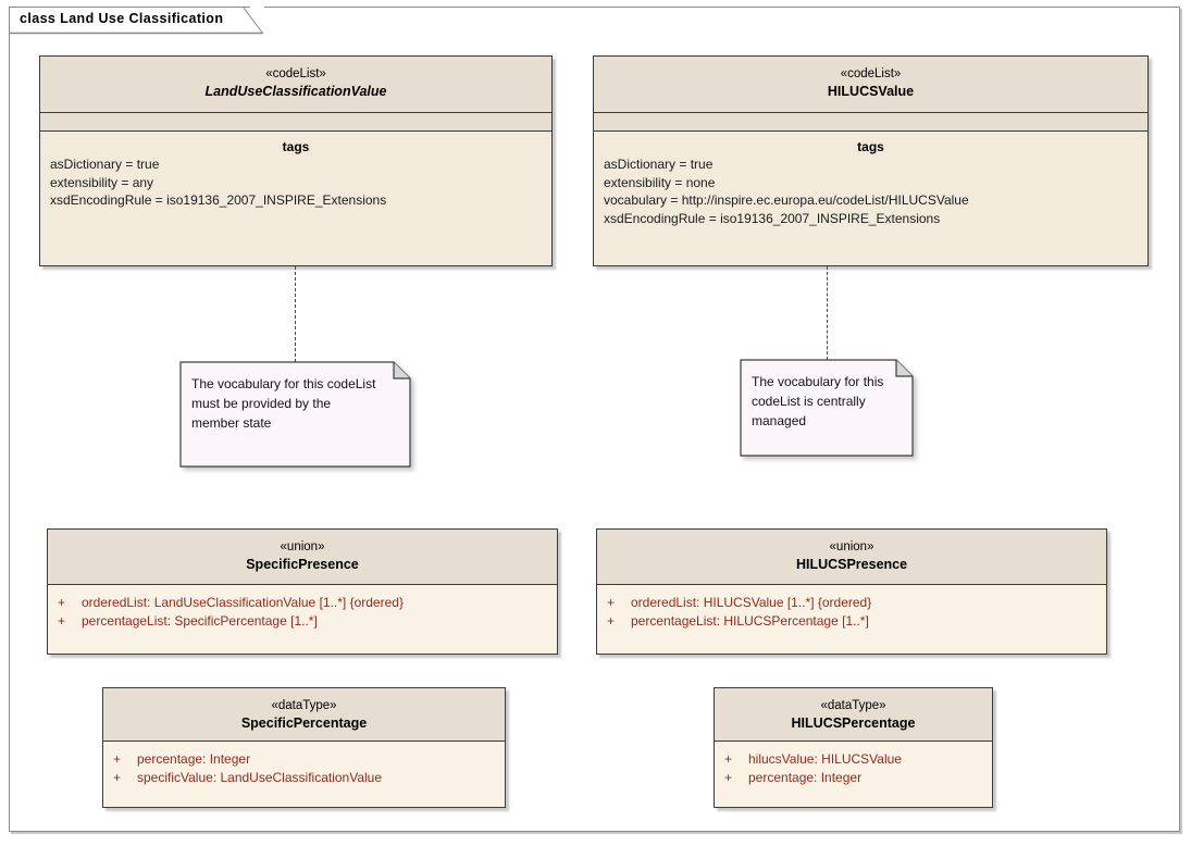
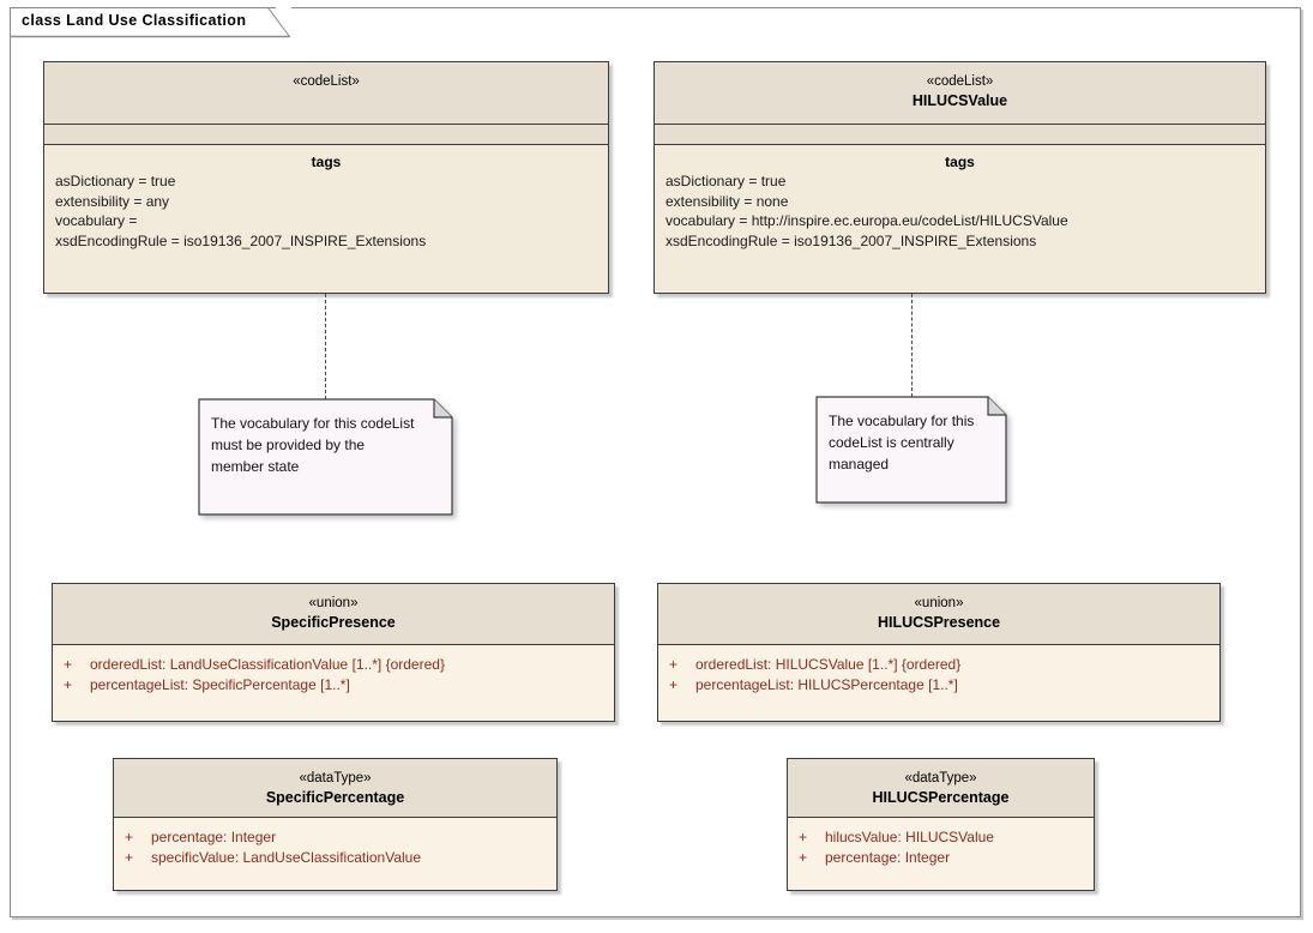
  class Land Use Classification
  «codeList»
- LandUseClassificationValue
  tags
  asDictionary = true
  extensibility = any
+ vocabulary =
  xsdEncodingRule = iso19136_2007_INSPIRE_Extensions
  «codeList»
  HILUCSValue
  tags
  asDictionary = true
  extensibility = none
  vocabulary = http://inspire.ec.europa.eu/codeList/HILUCSValue
  xsdEncodingRule = iso19136_2007_INSPIRE_Extensions
  The vocabulary for this codeList
  must be provided by the
  member state
  The vocabulary for this
  codeList is centrally
  managed
  «union»
  SpecificPresence
  + orderedList: LandUseClassificationValue [1..*] {ordered}
  + percentageList: SpecificPercentage [1..*]
  «union»
  HILUCSPresence
  + orderedList: HILUCSValue [1..*] {ordered}
  + percentageList: HILUCSPercentage [1..*]
  «dataType»
  SpecificPercentage
  + percentage: Integer
  + specificValue: LandUseClassificationValue
  «dataType»
  HILUCSPercentage
  + hilucsValue: HILUCSValue
  + percentage: Integer
